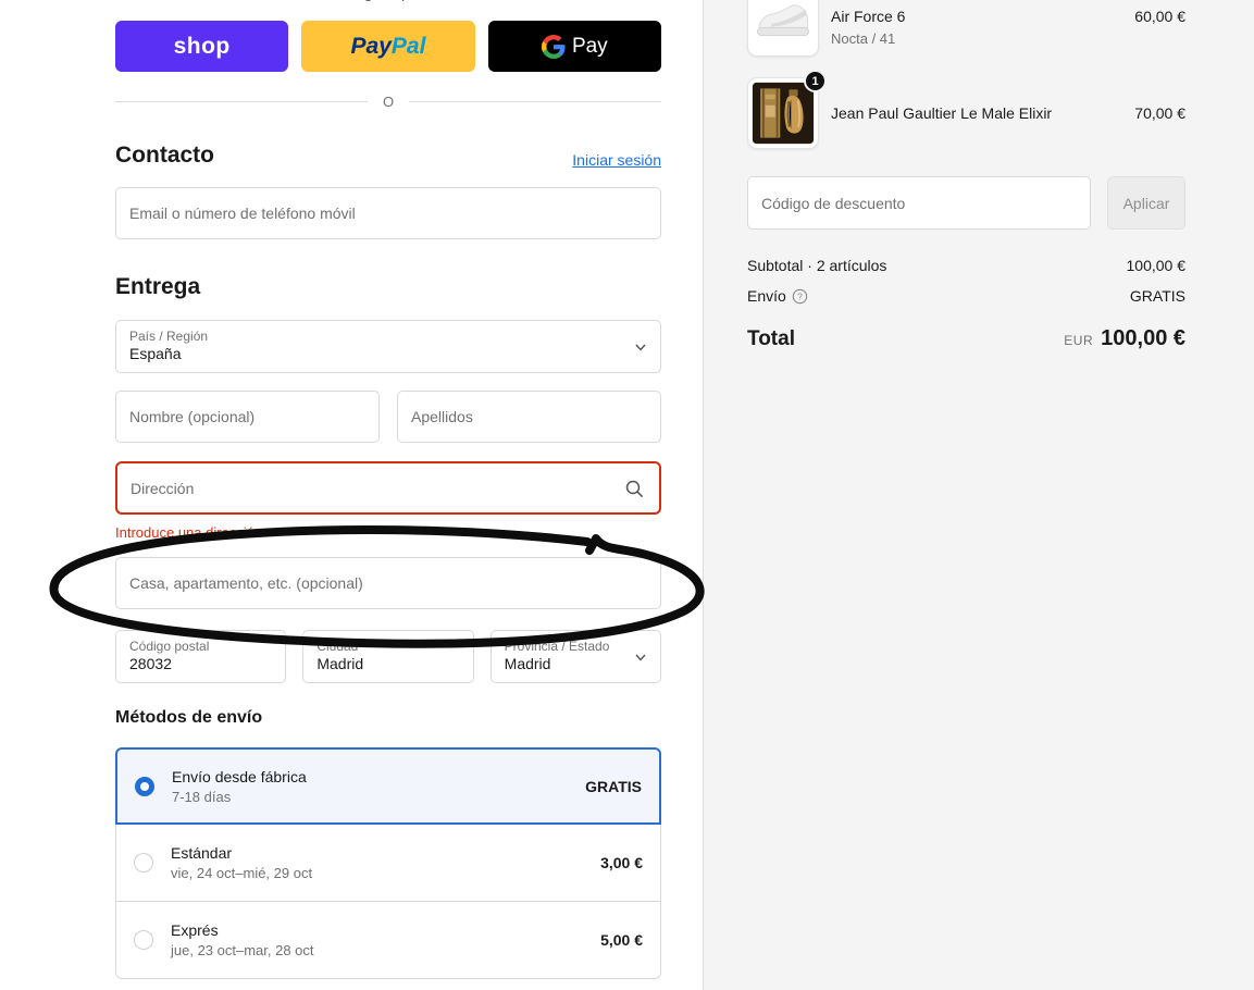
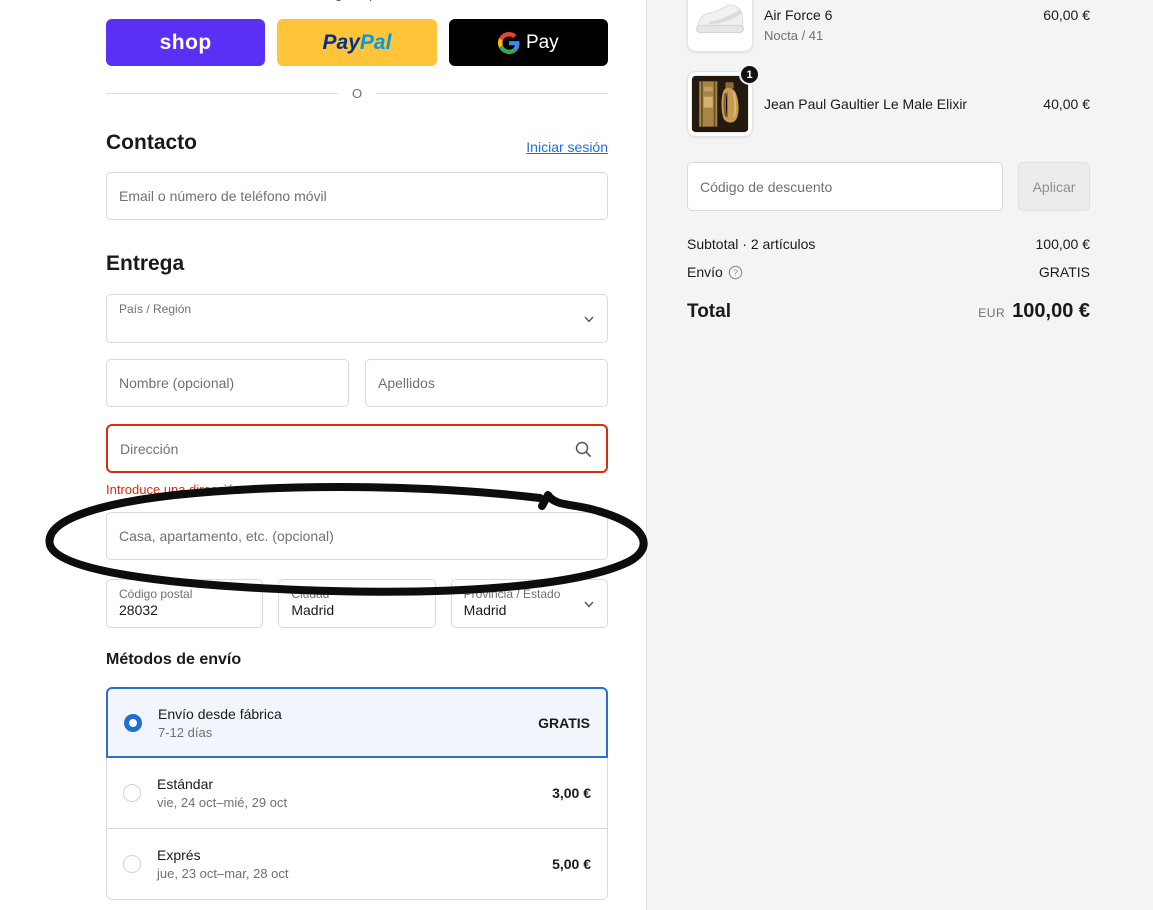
  shop
  PayPal
  Pay
  O
  Contacto
  Iniciar sesión
  Email o número de teléfono móvil
  Entrega
  País / Región
- España
  Nombre (opcional)
  Apellidos
  Dirección
  Casa, apartamento, etc. (opcional)
  Código postal
  28032
  Madrid
  Provincia / Estado
  Madrid
  Métodos de envío
  Envío desde fábrica
- 7-18 días
+ 7-12 días
  GRATIS
  Estándar
  vie, 24 oct–mié, 29 oct
  3,00 €
  Exprés
  jue, 23 oct–mar, 28 oct
  5,00 €
  Air Force 6
  Nocta / 41
  60,00 €
  1
  Jean Paul Gaultier Le Male Elixir
- 70,00 €
+ 40,00 €
  Código de descuento
  Aplicar
  Subtotal · 2 artículos
  100,00 €
  Envío
  ?
  GRATIS
  Total
  EUR
  100,00 €
